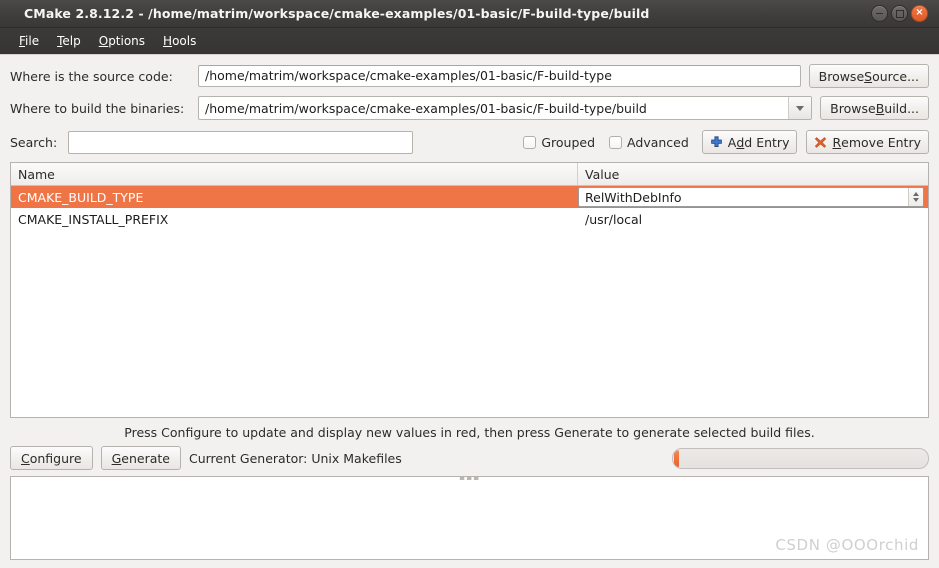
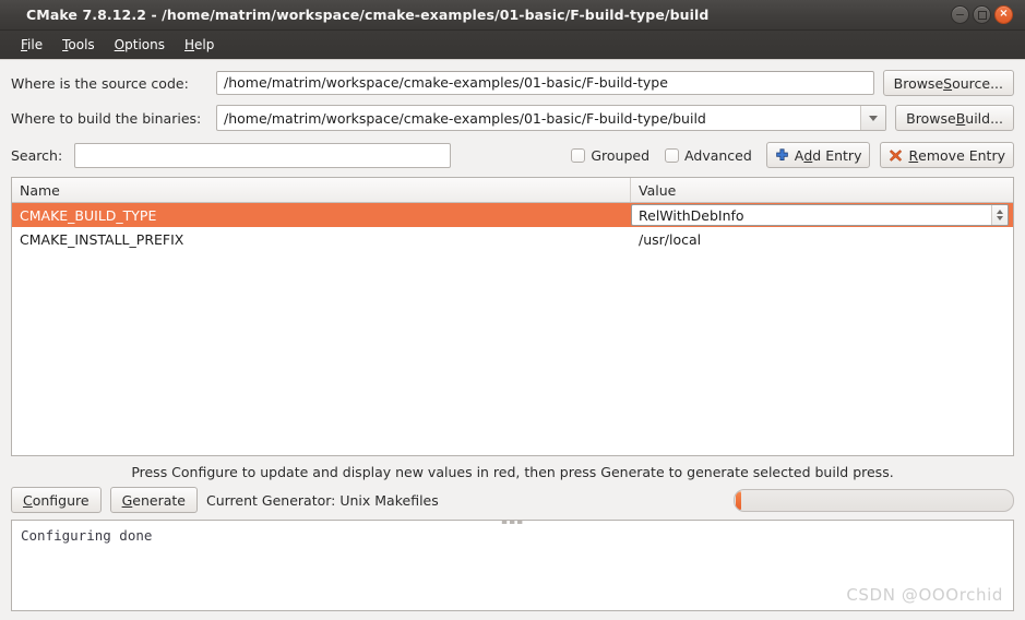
- CMake 2.8.12.2 - /home/matrim/workspace/cmake-examples/01-basic/F-build-type/build
+ CMake 7.8.12.2 - /home/matrim/workspace/cmake-examples/01-basic/F-build-type/build
  ×
  File
- Telp
+ Tools
  Options
- Hools
+ Help
  Where is the source code:
  /home/matrim/workspace/cmake-examples/01-basic/F-build-type
  Browse
  S
  ource...
  Where to build the binaries:
  /home/matrim/workspace/cmake-examples/01-basic/F-build-type/build
  Browse
  B
  uild...
  Search:
  Grouped
  Advanced
  A
  d
  d Entry
  R
  emove Entry
  Name
  Value
  CMAKE_BUILD_TYPE
  RelWithDebInfo
  CMAKE_INSTALL_PREFIX
  /usr/local
- Press Configure to update and display new values in red, then press Generate to generate selected build files.
+ Press Configure to update and display new values in red, then press Generate to generate selected build press.
  C
  onfigure
  G
  enerate
  Current Generator: Unix Makefiles
  ▪▪▪
+ Configuring done
  CSDN @OOOrchid
